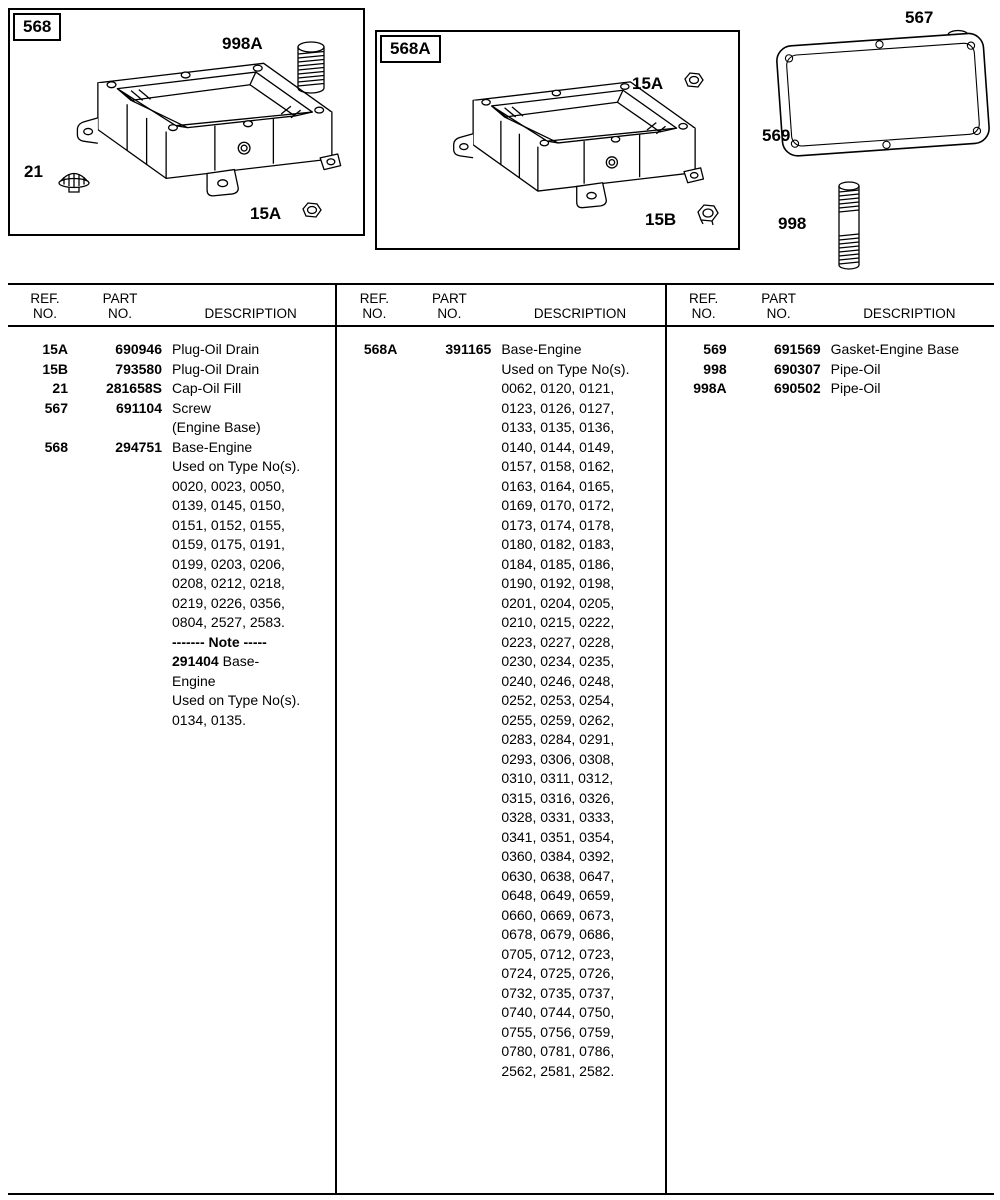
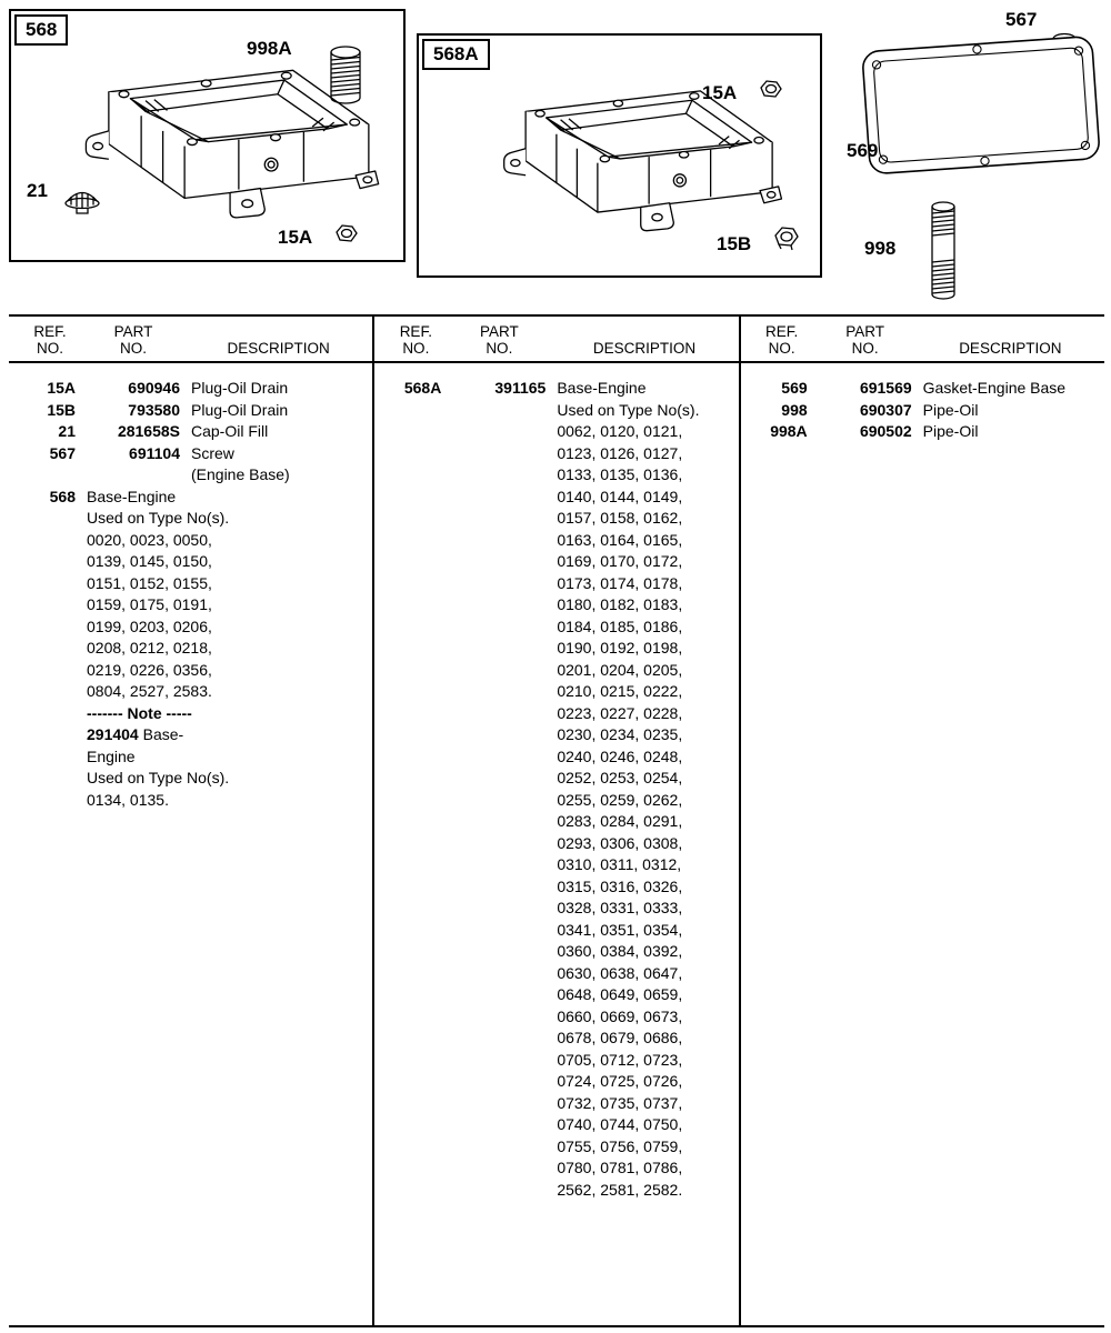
  568
  998A
  21
  15A
  568A
  15A
  15B
  567
  569
  998
  REF.
  NO.
  PART
  NO.
  DESCRIPTION
  15A
  690946
  Plug-Oil Drain
  15B
  793580
  Plug-Oil Drain
  21
  281658S
  Cap-Oil Fill
  567
  691104
  Screw
  (Engine Base)
  568
- 294751
  Base-Engine
  Used on Type No(s).
  0020, 0023, 0050,
  0139, 0145, 0150,
  0151, 0152, 0155,
  0159, 0175, 0191,
  0199, 0203, 0206,
  0208, 0212, 0218,
  0219, 0226, 0356,
  0804, 2527, 2583.
  ------- Note -----
  291404 Base-
  Engine
  Used on Type No(s).
  0134, 0135.
  REF.
  NO.
  PART
  NO.
  DESCRIPTION
  568A
  391165
  Base-Engine
  Used on Type No(s).
  0062, 0120, 0121,
  0123, 0126, 0127,
  0133, 0135, 0136,
  0140, 0144, 0149,
  0157, 0158, 0162,
  0163, 0164, 0165,
  0169, 0170, 0172,
  0173, 0174, 0178,
  0180, 0182, 0183,
  0184, 0185, 0186,
  0190, 0192, 0198,
  0201, 0204, 0205,
  0210, 0215, 0222,
  0223, 0227, 0228,
  0230, 0234, 0235,
  0240, 0246, 0248,
  0252, 0253, 0254,
  0255, 0259, 0262,
  0283, 0284, 0291,
  0293, 0306, 0308,
  0310, 0311, 0312,
  0315, 0316, 0326,
  0328, 0331, 0333,
  0341, 0351, 0354,
  0360, 0384, 0392,
  0630, 0638, 0647,
  0648, 0649, 0659,
  0660, 0669, 0673,
  0678, 0679, 0686,
  0705, 0712, 0723,
  0724, 0725, 0726,
  0732, 0735, 0737,
  0740, 0744, 0750,
  0755, 0756, 0759,
  0780, 0781, 0786,
  2562, 2581, 2582.
  REF.
  NO.
  PART
  NO.
  DESCRIPTION
  569
  691569
  Gasket-Engine Base
  998
  690307
  Pipe-Oil
  998A
  690502
  Pipe-Oil
